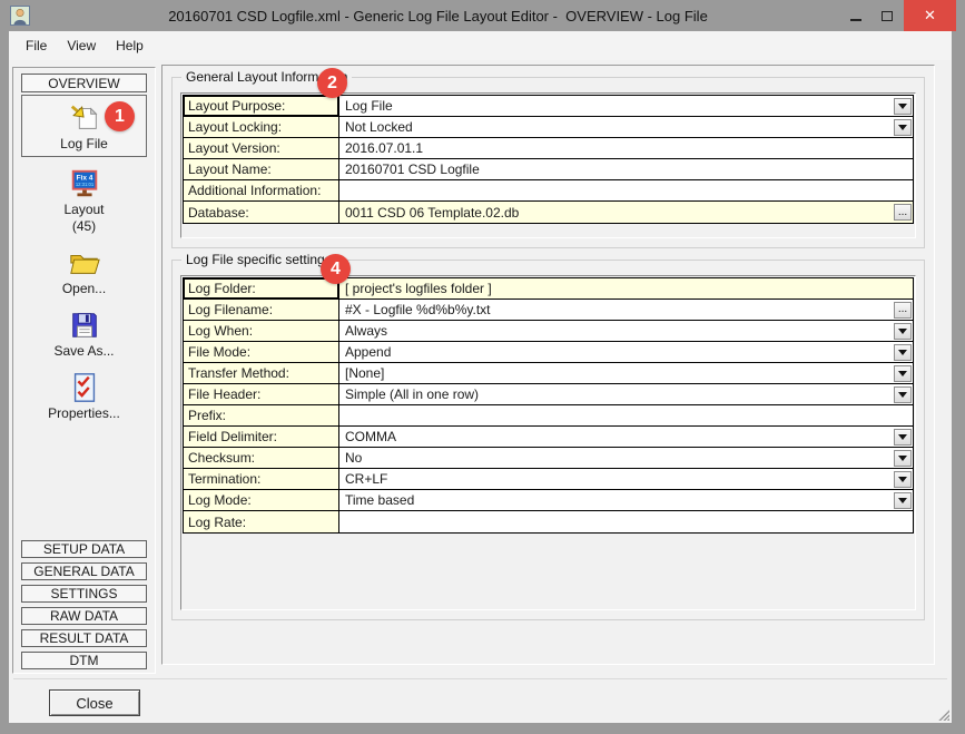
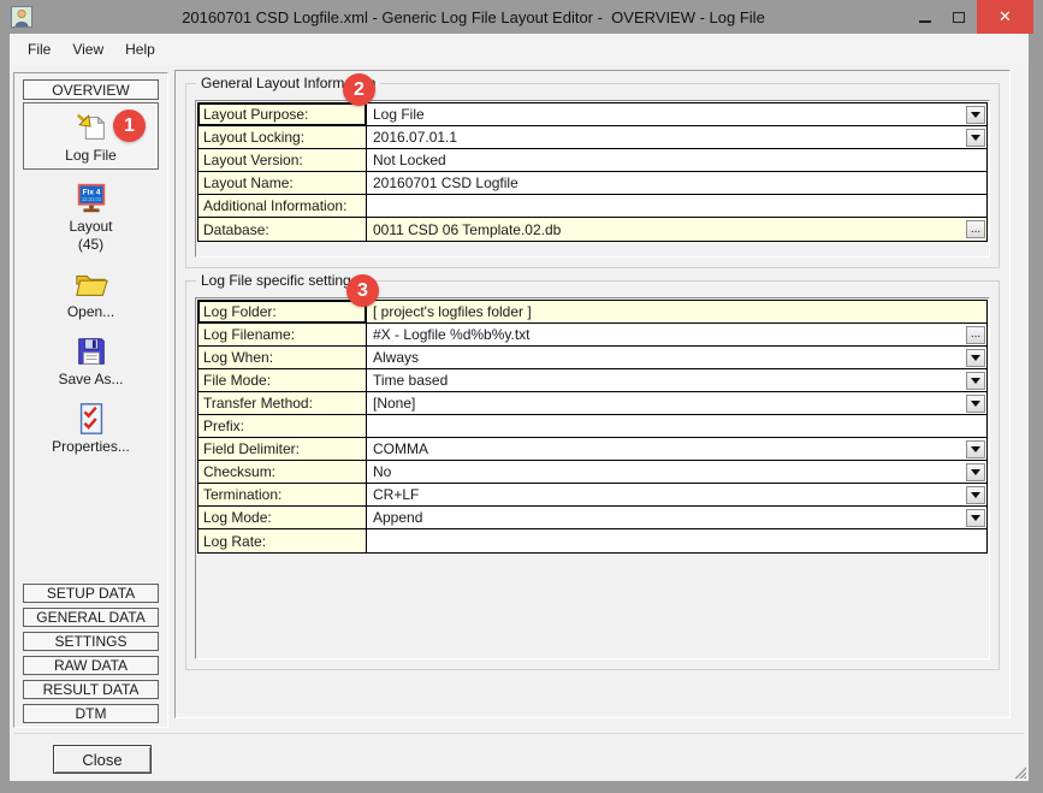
  20160701 CSD Logfile.xml - Generic Log File Layout Editor - OVERVIEW - Log File
  ✕
  File
  View
  Help
  OVERVIEW
  Log File
  Layout
  (45)
  Open...
  Save As...
  Properties...
  SETUP DATA
  GENERAL DATA
  SETTINGS
  RAW DATA
  RESULT DATA
  DTM
  General Layout Inform
  Layout Purpose:
  Log File
  Layout Locking:
- Not Locked
+ 2016.07.01.1
  Layout Version:
- 2016.07.01.1
+ Not Locked
  Layout Name:
  20160701 CSD Logfile
  Additional Information:
  Database:
  0011 CSD 06 Template.02.db
  ...
  Log File specific setting
  Log Folder:
  [ project's logfiles folder ]
  Log Filename:
  #X - Logfile %d%b%y.txt
  ...
  Log When:
  Always
  File Mode:
- Append
+ Time based
  Transfer Method:
  [None]
- File Header:
- Simple (All in one row)
  Prefix:
  Field Delimiter:
  COMMA
  Checksum:
  No
  Termination:
  CR+LF
  Log Mode:
- Time based
+ Append
  Log Rate:
  Close
  1
  2
- 4
+ 3
